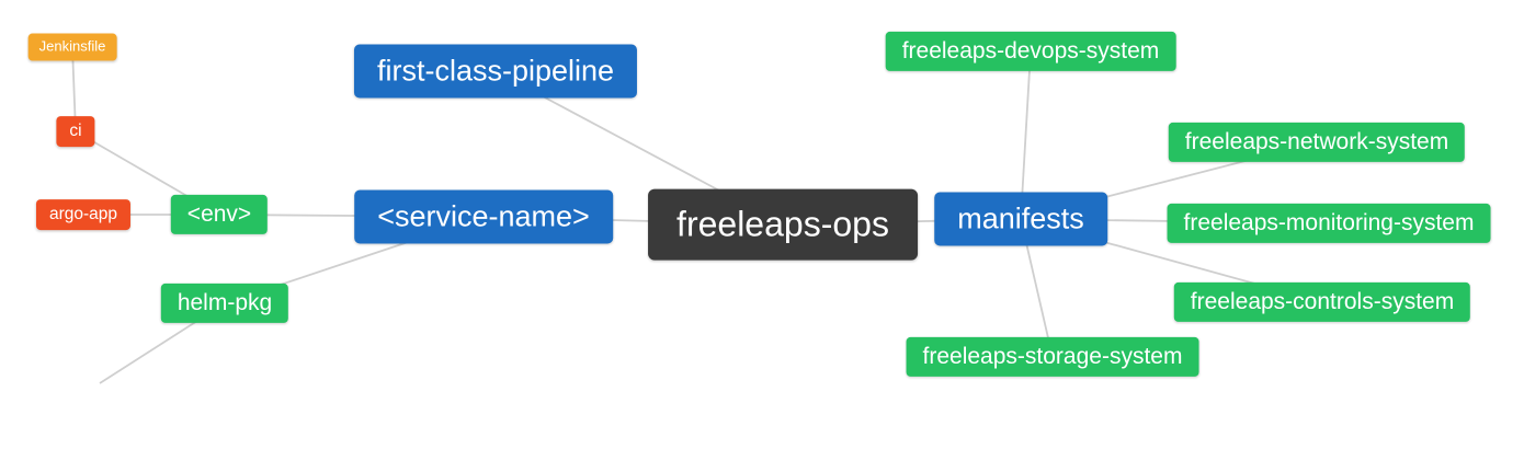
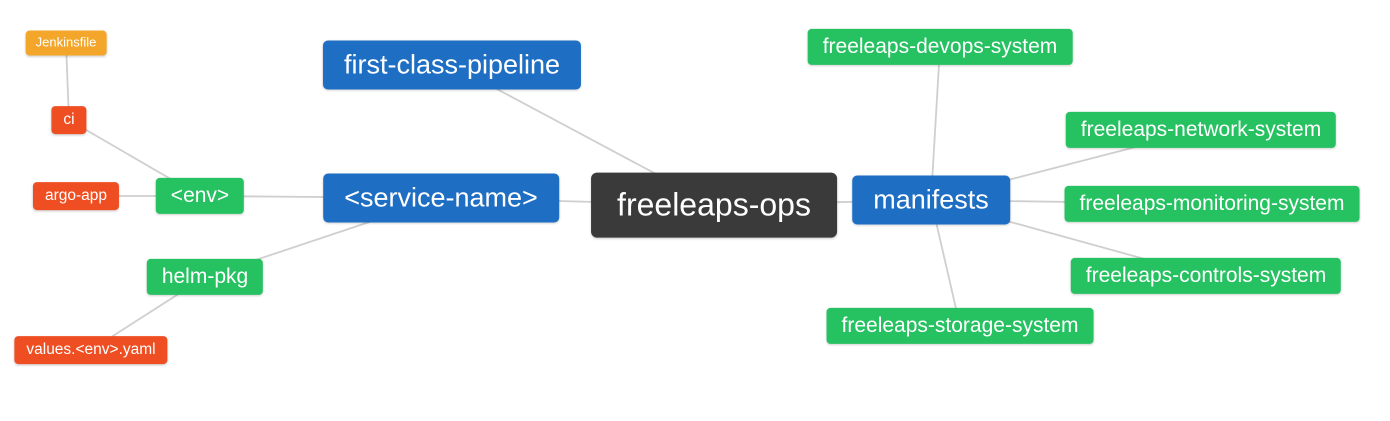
  freeleaps-ops
  first-class-pipeline
  <service-name>
  manifests
  <env>
  helm-pkg
  ci
  argo-app
  Jenkinsfile
+ values.<env>.yaml
  freeleaps-devops-system
  freeleaps-network-system
  freeleaps-monitoring-system
  freeleaps-controls-system
  freeleaps-storage-system
